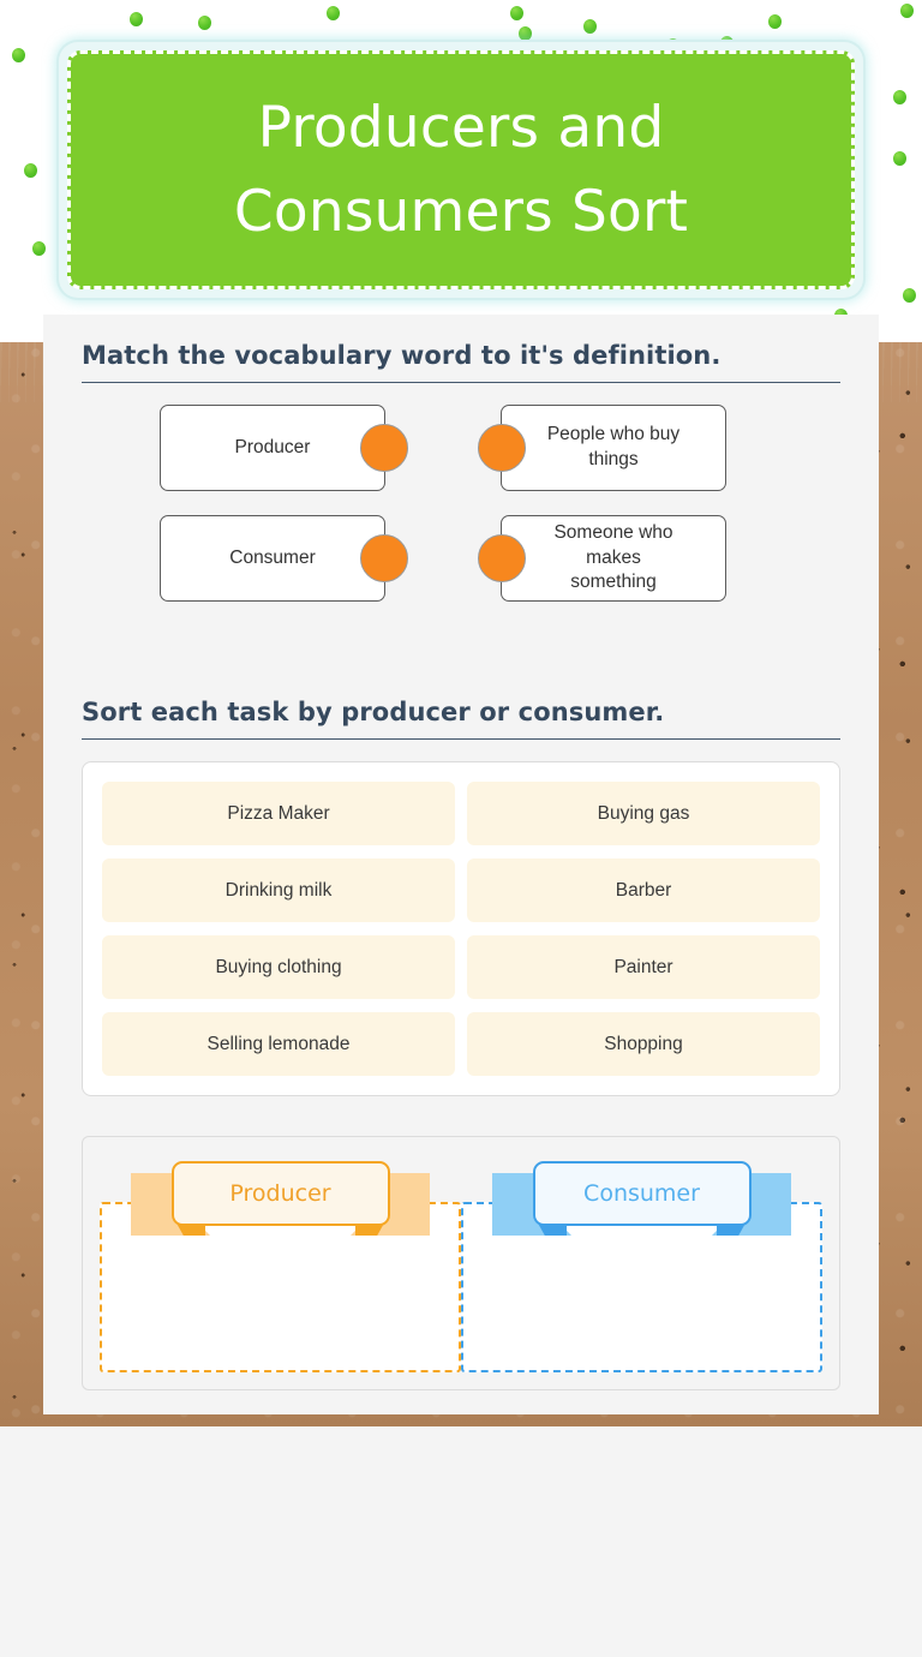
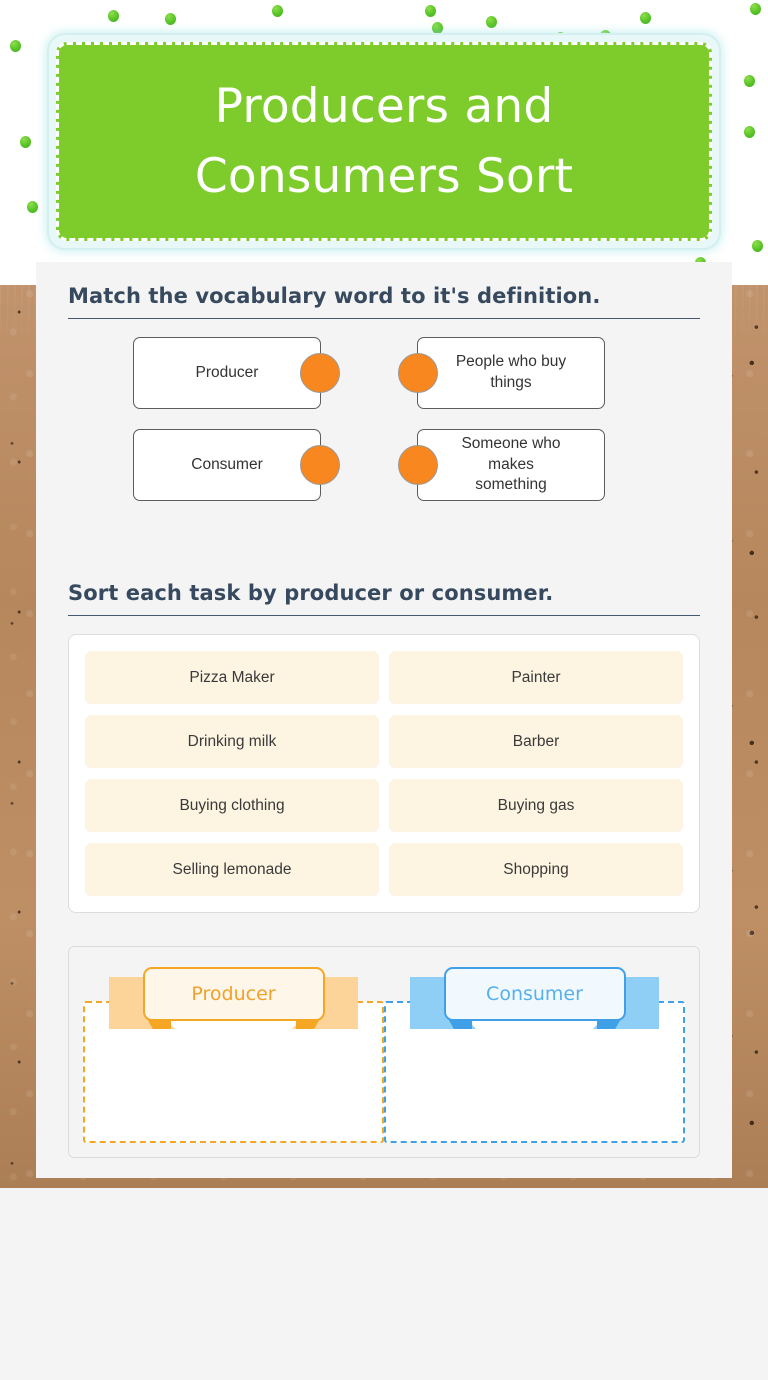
  Producers and Consumers Sort
  Match the vocabulary word to it's definition.
  Producer
  Consumer
  People who buy things
  Someone who makes something
  Sort each task by producer or consumer.
  Pizza Maker
- Buying gas
+ Painter
  Drinking milk
  Barber
  Buying clothing
- Painter
+ Buying gas
  Selling lemonade
  Shopping
  Producer
  Consumer
